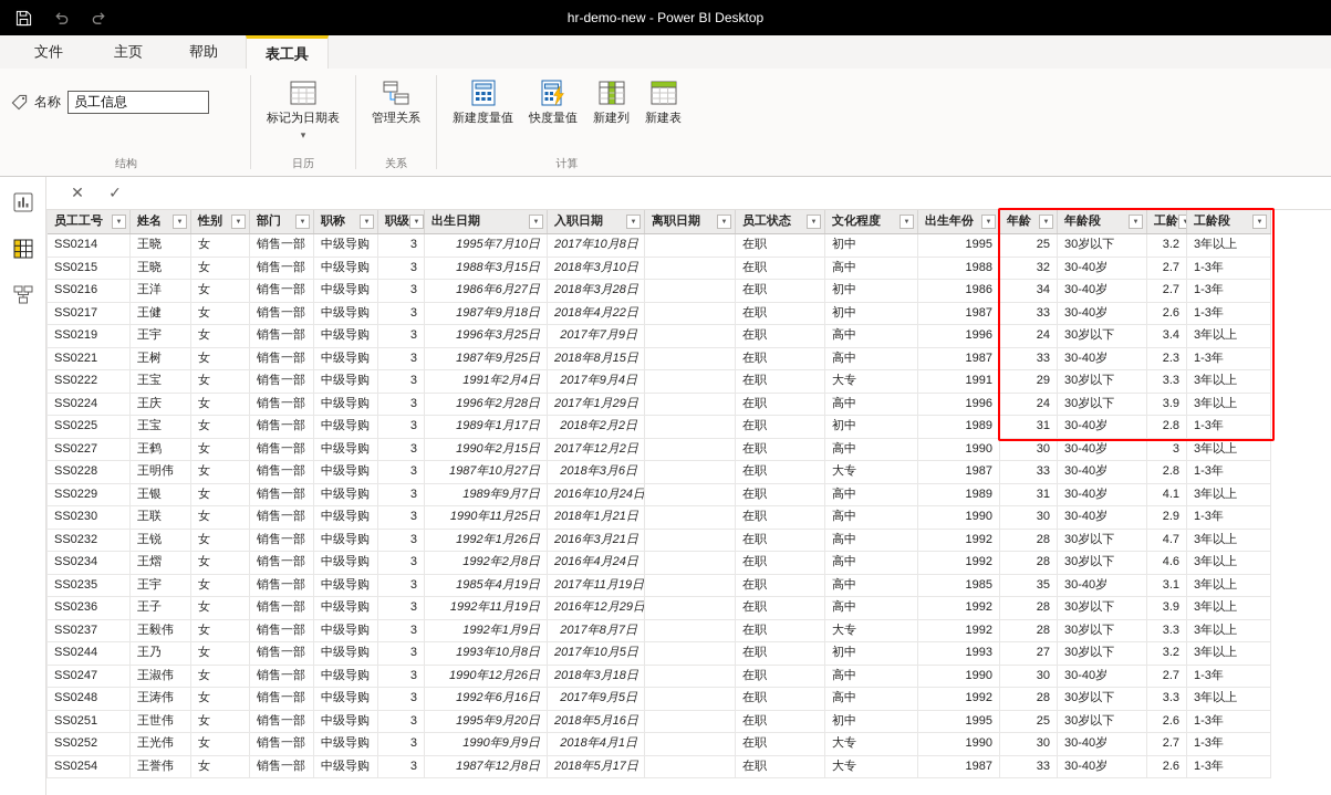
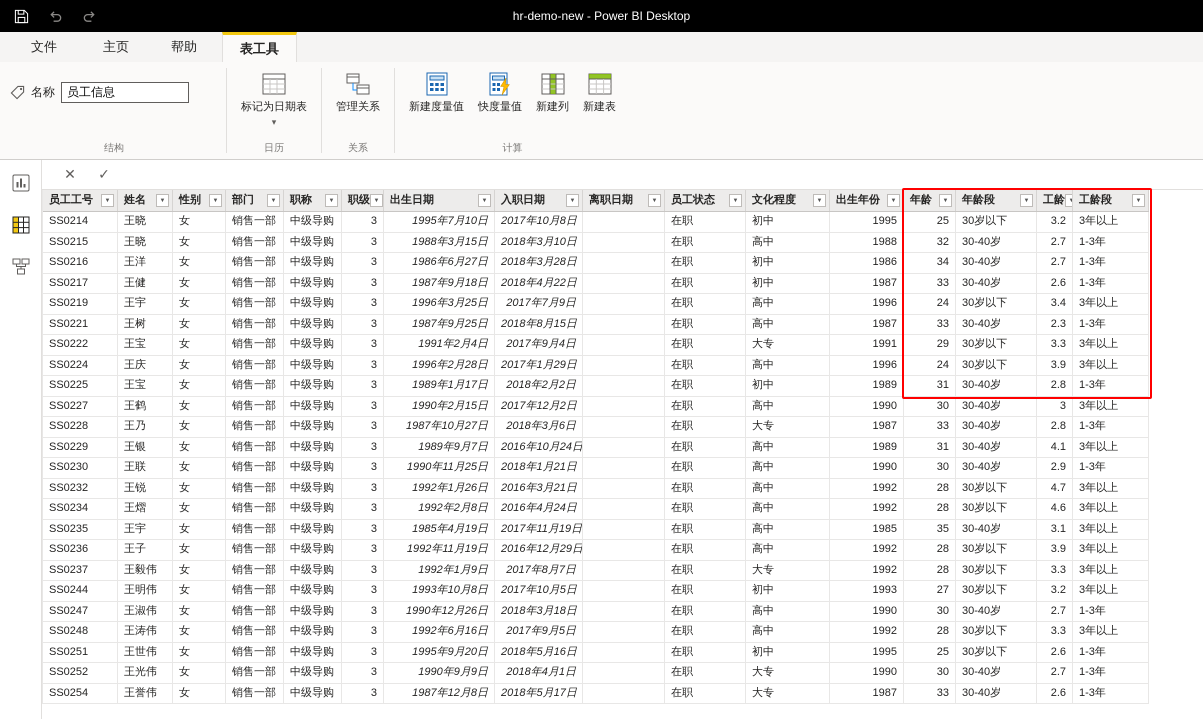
  hr-demo-new - Power BI Desktop
  文件
  主页
  帮助
  表工具
  名称
  员工信息
  结构
  标记为日期表
  ▾
  日历
  管理关系
  关系
  新建度量值
  快度量值
  新建列
  新建表
  计算
  ✕
  ✓
  员工工号
  姓名
  性别
  部门
  职称
  职级
  出生日期
  入职日期
  离职日期
  员工状态
  文化程度
  出生年份
  年龄
  年龄段
  工龄
  工龄段
  SS0214
  王晓
  女
  销售一部
  中级导购
  3
  1995年7月10日
  2017年10月8日
  在职
  初中
  1995
  25
  30岁以下
  3.2
  3年以上
  SS0215
  王晓
  女
  销售一部
  中级导购
  3
  1988年3月15日
  2018年3月10日
  在职
  高中
  1988
  32
  30-40岁
  2.7
  1-3年
  SS0216
  王洋
  女
  销售一部
  中级导购
  3
  1986年6月27日
  2018年3月28日
  在职
  初中
  1986
  34
  30-40岁
  2.7
  1-3年
  SS0217
  王健
  女
  销售一部
  中级导购
  3
  1987年9月18日
  2018年4月22日
  在职
  初中
  1987
  33
  30-40岁
  2.6
  1-3年
  SS0219
  王宇
  女
  销售一部
  中级导购
  3
  1996年3月25日
  2017年7月9日
  在职
  高中
  1996
  24
  30岁以下
  3.4
  3年以上
  SS0221
  王树
  女
  销售一部
  中级导购
  3
  1987年9月25日
  2018年8月15日
  在职
  高中
  1987
  33
  30-40岁
  2.3
  1-3年
  SS0222
  王宝
  女
  销售一部
  中级导购
  3
  1991年2月4日
  2017年9月4日
  在职
  大专
  1991
  29
  30岁以下
  3.3
  3年以上
  SS0224
  王庆
  女
  销售一部
  中级导购
  3
  1996年2月28日
  2017年1月29日
  在职
  高中
  1996
  24
  30岁以下
  3.9
  3年以上
  SS0225
  王宝
  女
  销售一部
  中级导购
  3
  1989年1月17日
  2018年2月2日
  在职
  初中
  1989
  31
  30-40岁
  2.8
  1-3年
  SS0227
  王鹤
  女
  销售一部
  中级导购
  3
  1990年2月15日
  2017年12月2日
  在职
  高中
  1990
  30
  30-40岁
  3
  3年以上
  SS0228
- 王明伟
+ 王乃
  女
  销售一部
  中级导购
  3
  1987年10月27日
  2018年3月6日
  在职
  大专
  1987
  33
  30-40岁
  2.8
  1-3年
  SS0229
  王银
  女
  销售一部
  中级导购
  3
  1989年9月7日
  2016年10月24日
  在职
  高中
  1989
  31
  30-40岁
  4.1
  3年以上
  SS0230
  王联
  女
  销售一部
  中级导购
  3
  1990年11月25日
  2018年1月21日
  在职
  高中
  1990
  30
  30-40岁
  2.9
  1-3年
  SS0232
  王锐
  女
  销售一部
  中级导购
  3
  1992年1月26日
  2016年3月21日
  在职
  高中
  1992
  28
  30岁以下
  4.7
  3年以上
  SS0234
  王熠
  女
  销售一部
  中级导购
  3
  1992年2月8日
  2016年4月24日
  在职
  高中
  1992
  28
  30岁以下
  4.6
  3年以上
  SS0235
  王宇
  女
  销售一部
  中级导购
  3
  1985年4月19日
  2017年11月19日
  在职
  高中
  1985
  35
  30-40岁
  3.1
  3年以上
  SS0236
  王子
  女
  销售一部
  中级导购
  3
  1992年11月19日
  2016年12月29日
  在职
  高中
  1992
  28
  30岁以下
  3.9
  3年以上
  SS0237
  王毅伟
  女
  销售一部
  中级导购
  3
  1992年1月9日
  2017年8月7日
  在职
  大专
  1992
  28
  30岁以下
  3.3
  3年以上
  SS0244
- 王乃
+ 王明伟
  女
  销售一部
  中级导购
  3
  1993年10月8日
  2017年10月5日
  在职
  初中
  1993
  27
  30岁以下
  3.2
  3年以上
  SS0247
  王淑伟
  女
  销售一部
  中级导购
  3
  1990年12月26日
  2018年3月18日
  在职
  高中
  1990
  30
  30-40岁
  2.7
  1-3年
  SS0248
  王涛伟
  女
  销售一部
  中级导购
  3
  1992年6月16日
  2017年9月5日
  在职
  高中
  1992
  28
  30岁以下
  3.3
  3年以上
  SS0251
  王世伟
  女
  销售一部
  中级导购
  3
  1995年9月20日
  2018年5月16日
  在职
  初中
  1995
  25
  30岁以下
  2.6
  1-3年
  SS0252
  王光伟
  女
  销售一部
  中级导购
  3
  1990年9月9日
  2018年4月1日
  在职
  大专
  1990
  30
  30-40岁
  2.7
  1-3年
  SS0254
  王誉伟
  女
  销售一部
  中级导购
  3
  1987年12月8日
  2018年5月17日
  在职
  大专
  1987
  33
  30-40岁
  2.6
  1-3年
